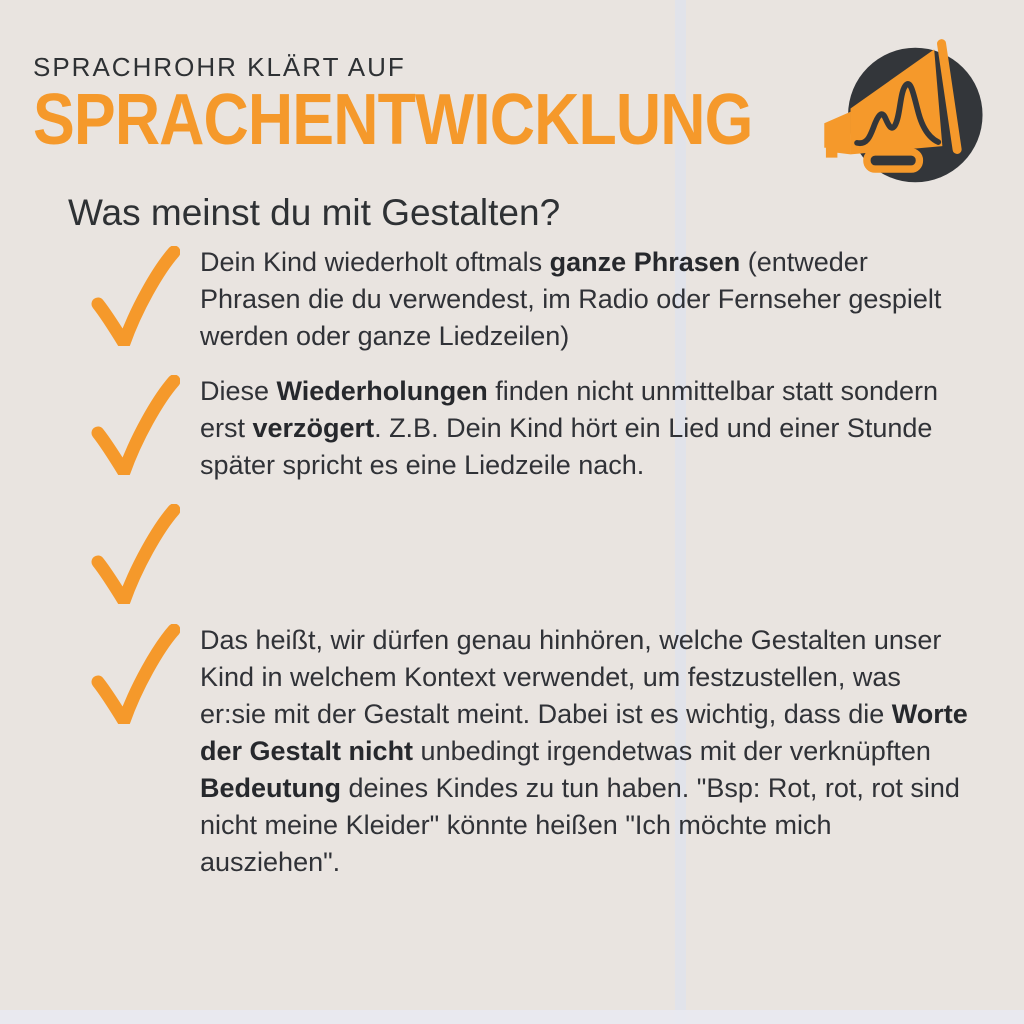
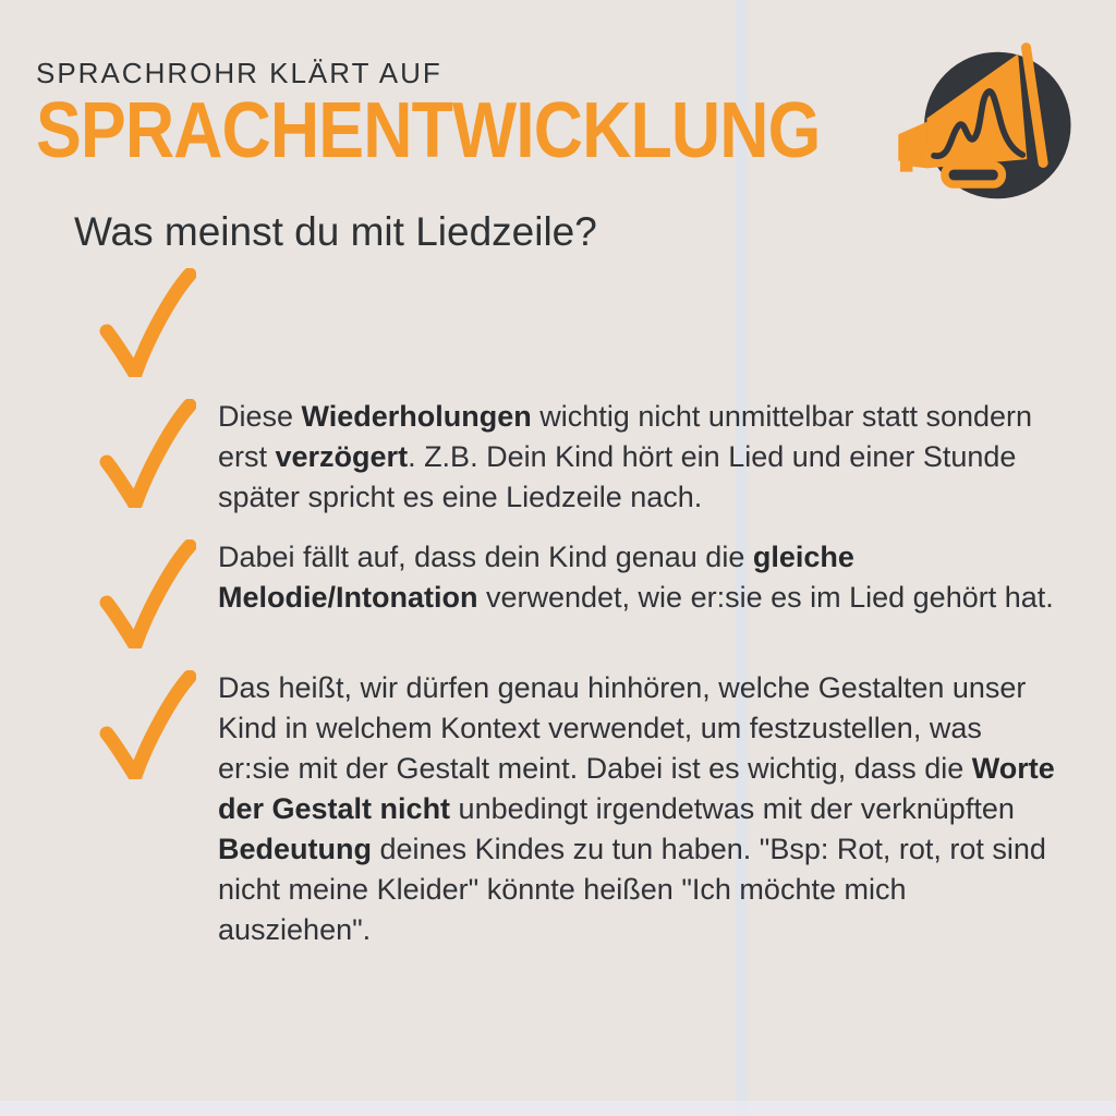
  SPRACHROHR KLÄRT AUF
  SPRACHENTWICKLUNG
- Was meinst du mit Gestalten?
+ Was meinst du mit Liedzeile?
- Dein Kind wiederholt oftmals ganze Phrasen (entweder Phrasen die du verwendest, im Radio oder Fernseher gespielt werden oder ganze Liedzeilen)
- Diese Wiederholungen finden nicht unmittelbar statt sondern erst verzögert. Z.B. Dein Kind hört ein Lied und einer Stunde später spricht es eine Liedzeile nach.
+ Diese Wiederholungen wichtig nicht unmittelbar statt sondern erst verzögert. Z.B. Dein Kind hört ein Lied und einer Stunde später spricht es eine Liedzeile nach.
+ Dabei fällt auf, dass dein Kind genau die gleiche Melodie/Intonation verwendet, wie er:sie es im Lied gehört hat.
  Das heißt, wir dürfen genau hinhören, welche Gestalten unser Kind in welchem Kontext verwendet, um festzustellen, was er:sie mit der Gestalt meint. Dabei ist es wichtig, dass die Worte der Gestalt nicht unbedingt irgendetwas mit der verknüpften Bedeutung deines Kindes zu tun haben. "Bsp: Rot, rot, rot sind nicht meine Kleider" könnte heißen "Ich möchte mich ausziehen".
